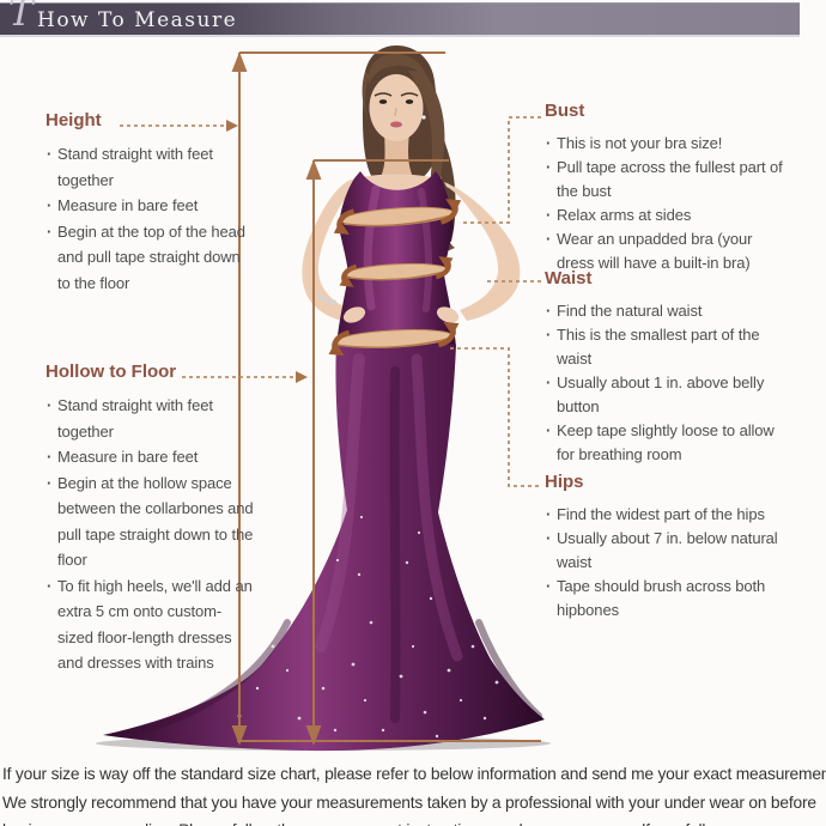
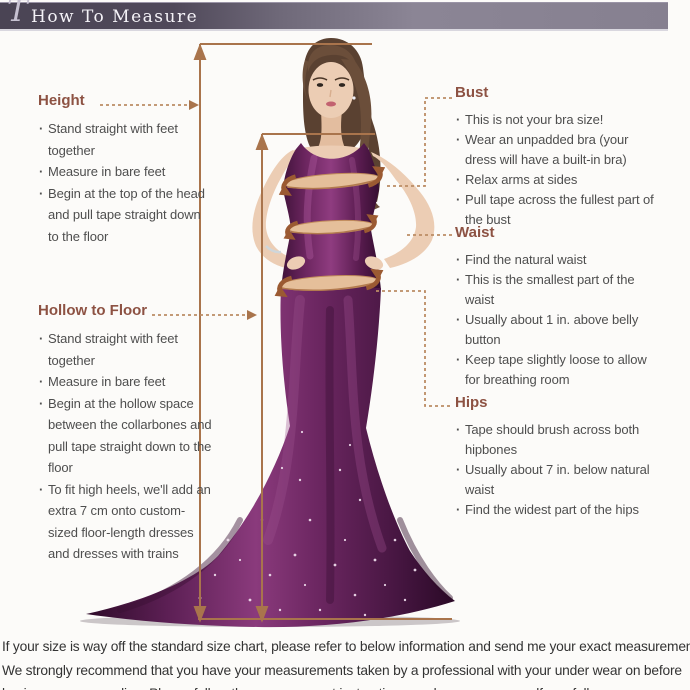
  T
  How To Measure
  Height
  Stand straight with feet together
  Measure in bare feet
  Begin at the top of the head and pull tape straight down to the floor
  Hollow to Floor
  Stand straight with feet together
  Measure in bare feet
  Begin at the hollow space between the collarbones and pull tape straight down to the floor
- To fit high heels, we'll add an extra 5 cm onto custom-sized floor-length dresses and dresses with trains
+ To fit high heels, we'll add an extra 7 cm onto custom-sized floor-length dresses and dresses with trains
  Bust
  This is not your bra size!
- Pull tape across the fullest part of the bust
+ Wear an unpadded bra (your dress will have a built-in bra)
  Relax arms at sides
- Wear an unpadded bra (your dress will have a built-in bra)
+ Pull tape across the fullest part of the bust
  Waist
  Find the natural waist
  This is the smallest part of the waist
  Usually about 1 in. above belly button
  Keep tape slightly loose to allow for breathing room
  Hips
- Find the widest part of the hips
+ Tape should brush across both hipbones
  Usually about 7 in. below natural waist
- Tape should brush across both hipbones
+ Find the widest part of the hips
  If your size is way off the standard size chart, please refer to below information and send me your exact measureme
  We strongly recommend that you have your measurements taken by a professional with your under wear on before
